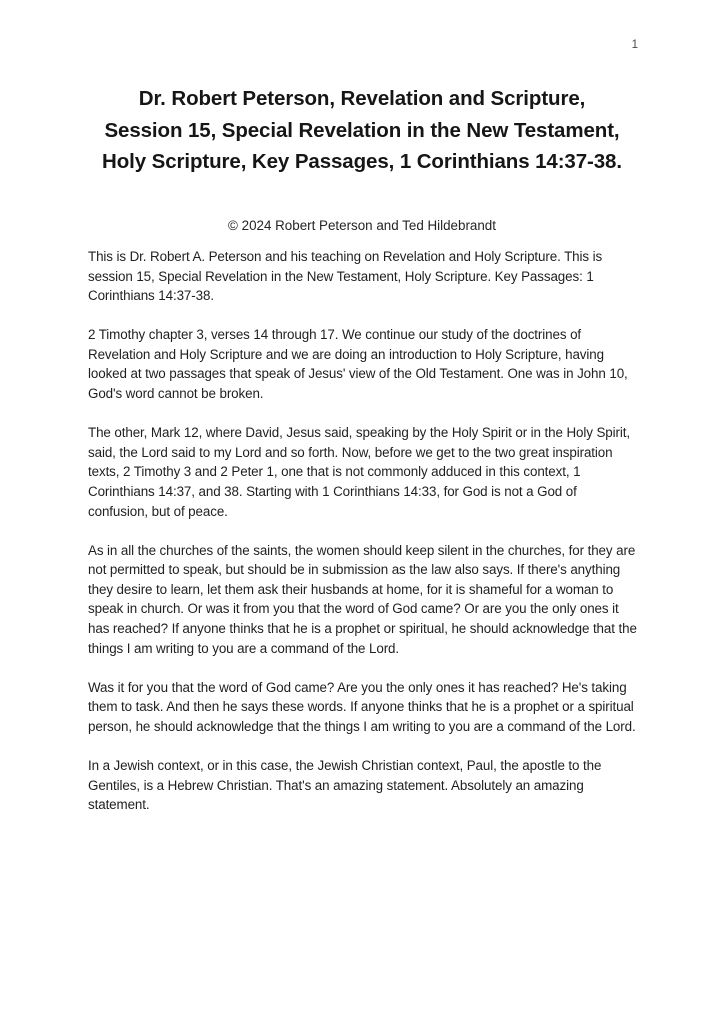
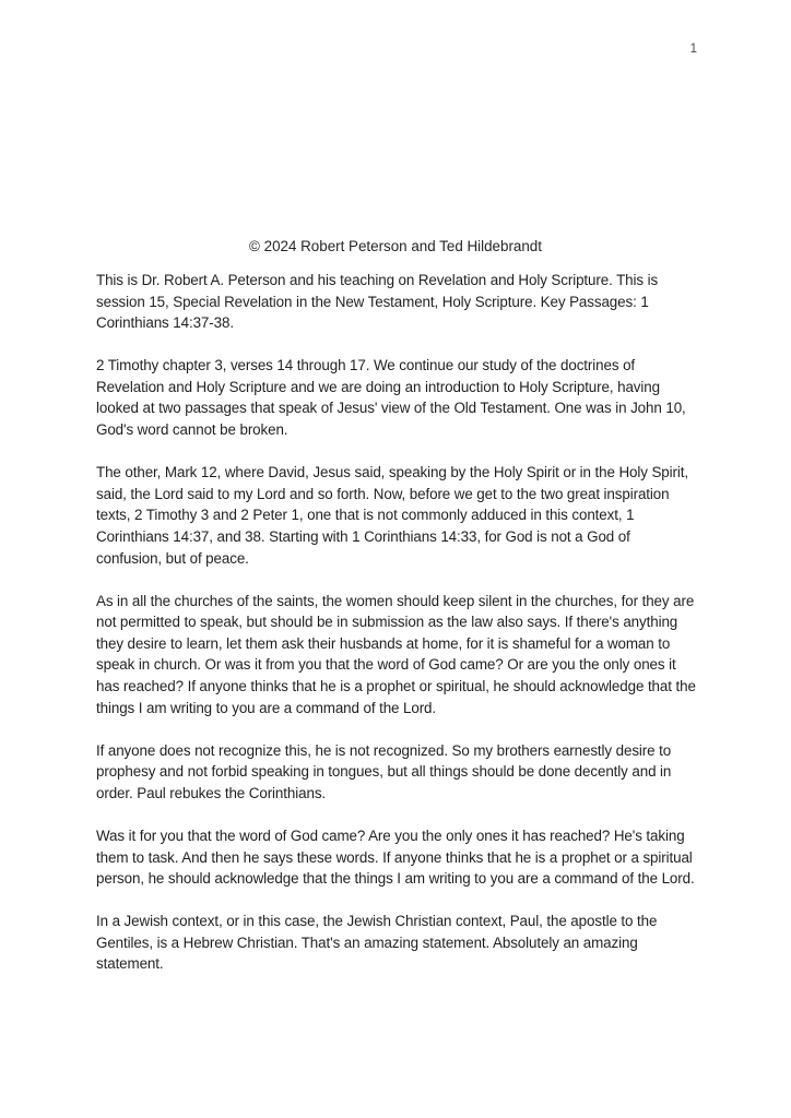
  1
- Dr. Robert Peterson, Revelation and Scripture, Session 15, Special Revelation in the New Testament, Holy Scripture, Key Passages, 1 Corinthians 14:37-38.
  © 2024 Robert Peterson and Ted Hildebrandt
  This is Dr. Robert A. Peterson and his teaching on Revelation and Holy Scripture. This is session 15, Special Revelation in the New Testament, Holy Scripture. Key Passages: 1 Corinthians 14:37-38.
  2 Timothy chapter 3, verses 14 through 17. We continue our study of the doctrines of Revelation and Holy Scripture and we are doing an introduction to Holy Scripture, having looked at two passages that speak of Jesus' view of the Old Testament. One was in John 10, God's word cannot be broken.
  The other, Mark 12, where David, Jesus said, speaking by the Holy Spirit or in the Holy Spirit, said, the Lord said to my Lord and so forth. Now, before we get to the two great inspiration texts, 2 Timothy 3 and 2 Peter 1, one that is not commonly adduced in this context, 1 Corinthians 14:37, and 38. Starting with 1 Corinthians 14:33, for God is not a God of confusion, but of peace.
  As in all the churches of the saints, the women should keep silent in the churches, for they are not permitted to speak, but should be in submission as the law also says. If there's anything they desire to learn, let them ask their husbands at home, for it is shameful for a woman to speak in church. Or was it from you that the word of God came? Or are you the only ones it has reached? If anyone thinks that he is a prophet or spiritual, he should acknowledge that the things I am writing to you are a command of the Lord.
+ If anyone does not recognize this, he is not recognized. So my brothers earnestly desire to prophesy and not forbid speaking in tongues, but all things should be done decently and in order. Paul rebukes the Corinthians.
  Was it for you that the word of God came? Are you the only ones it has reached? He's taking them to task. And then he says these words. If anyone thinks that he is a prophet or a spiritual person, he should acknowledge that the things I am writing to you are a command of the Lord.
  In a Jewish context, or in this case, the Jewish Christian context, Paul, the apostle to the Gentiles, is a Hebrew Christian. That's an amazing statement. Absolutely an amazing statement.
